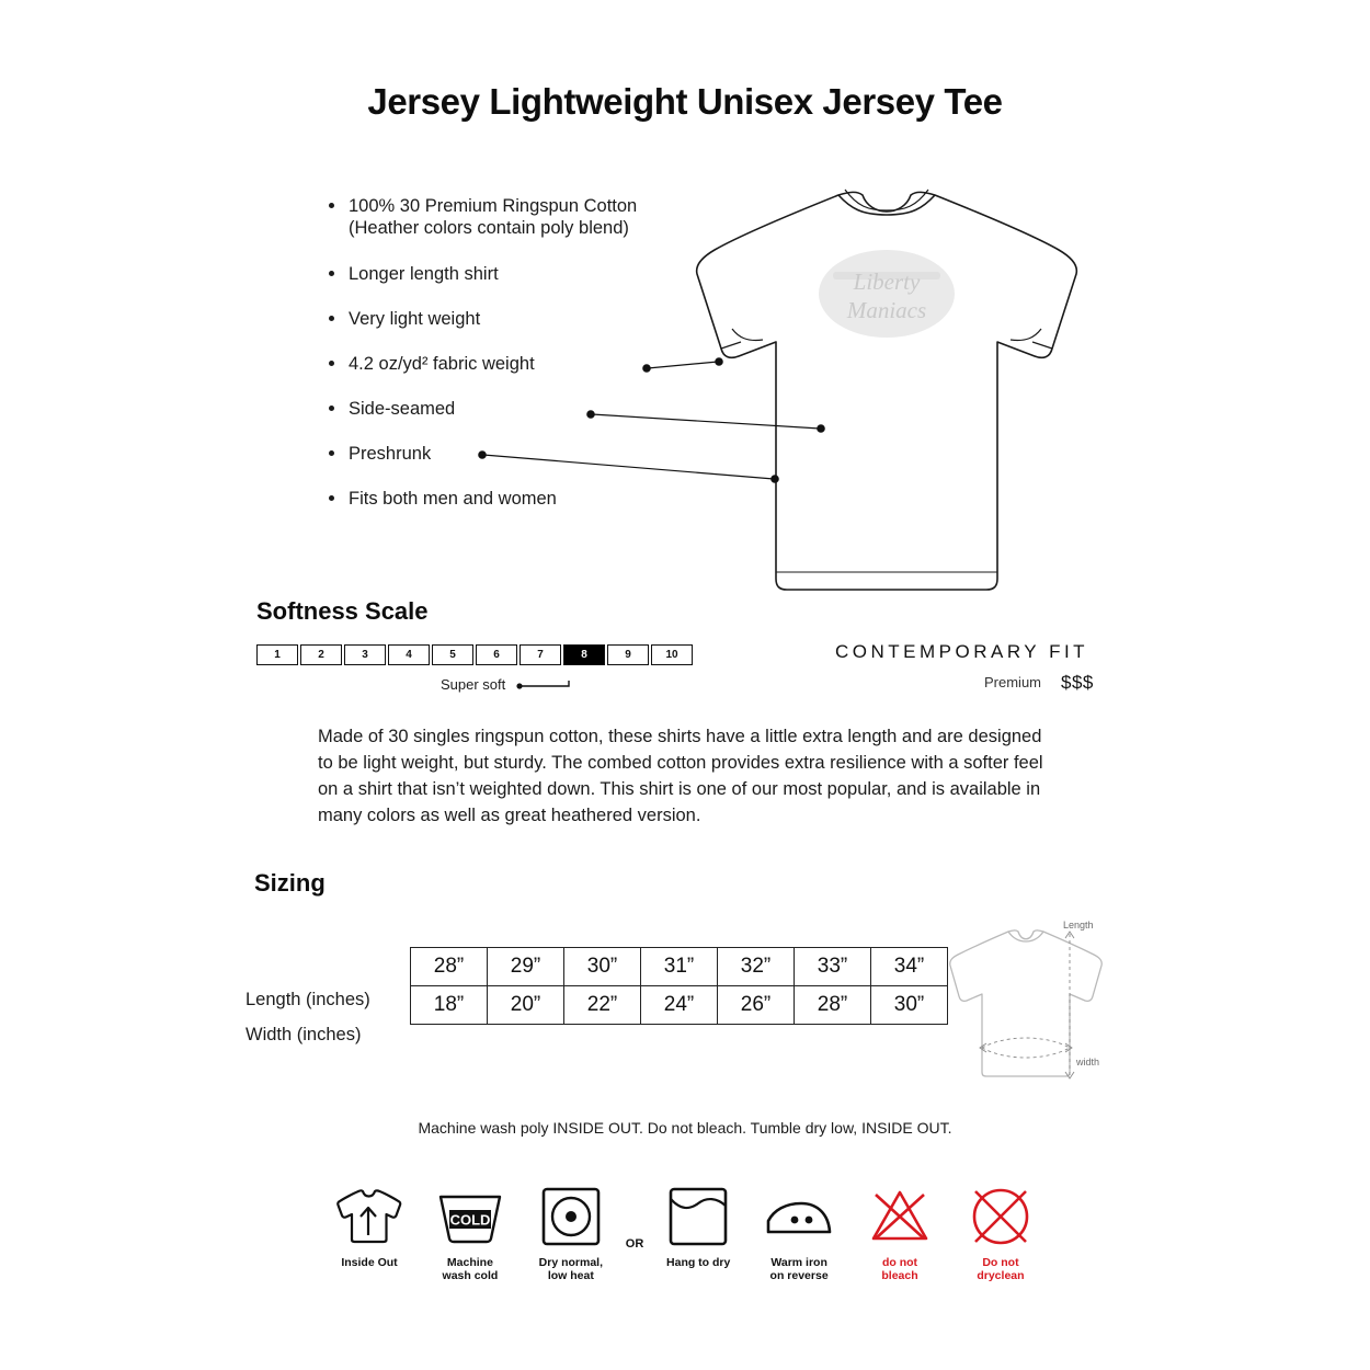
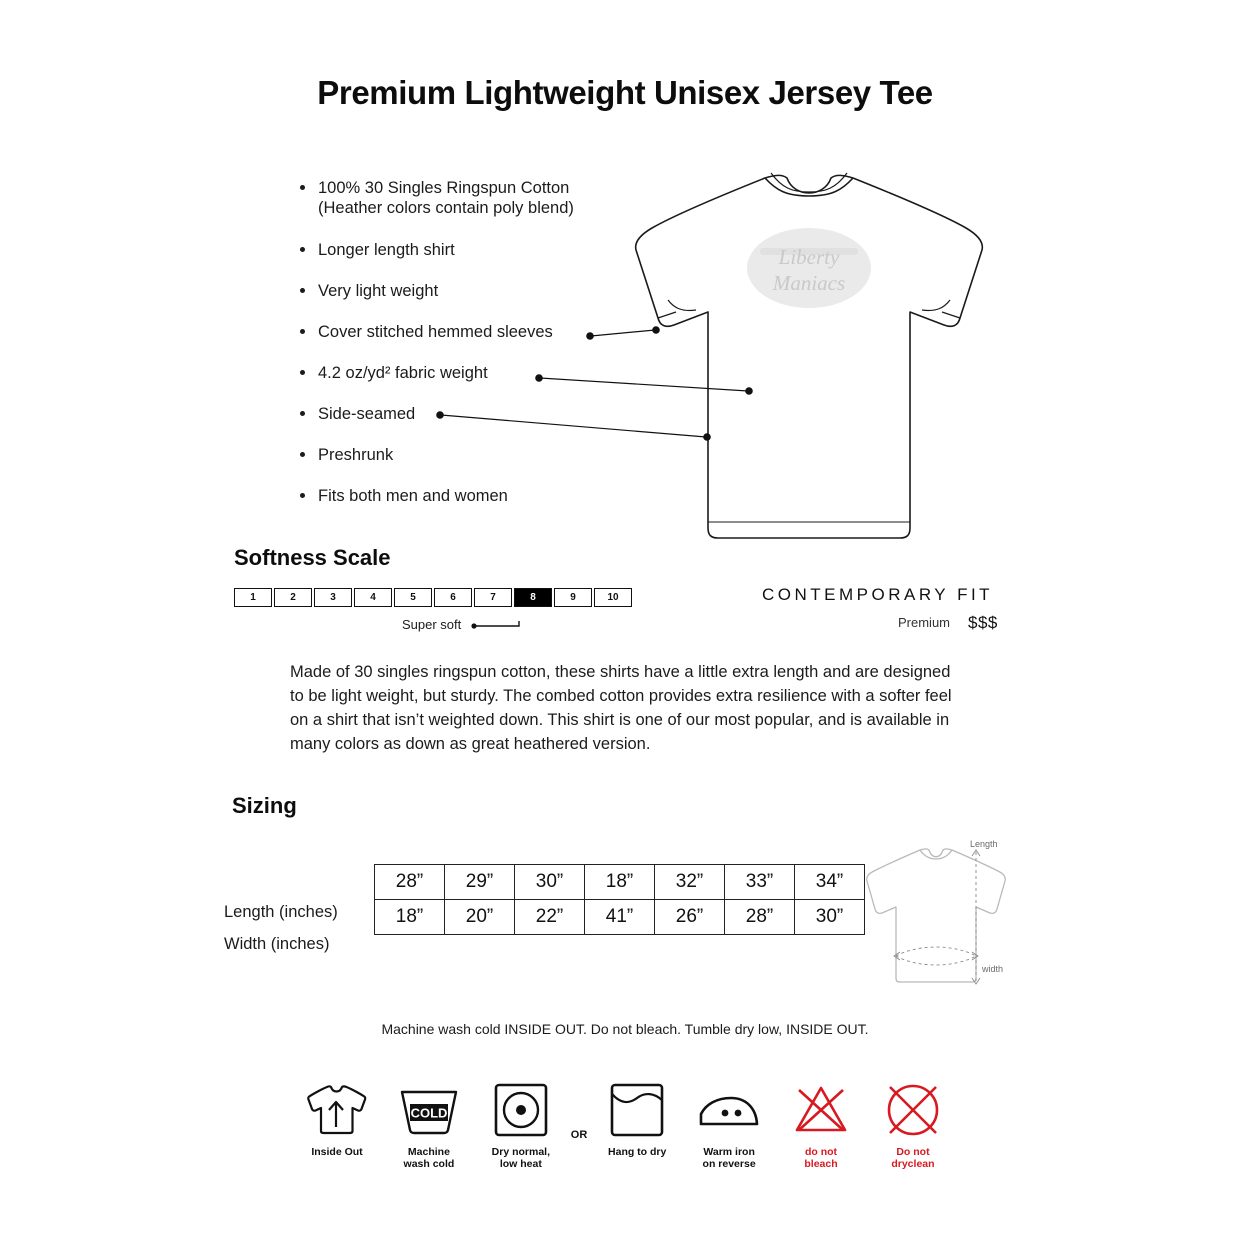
- Jersey Lightweight Unisex Jersey Tee
+ Premium Lightweight Unisex Jersey Tee
- 100% 30 Premium Ringspun Cotton
+ 100% 30 Singles Ringspun Cotton
  (Heather colors contain poly blend)
  Longer length shirt
  Very light weight
+ Cover stitched hemmed sleeves
  4.2 oz/yd² fabric weight
  Side-seamed
  Preshrunk
  Fits both men and women
  Liberty
  Maniacs
  Softness Scale
  1
  2
  3
  4
  5
  6
  7
  8
  9
  10
  Super soft
  CONTEMPORARY FIT
  Premium
  $$$
- Made of 30 singles ringspun cotton, these shirts have a little extra length and are designed to be light weight, but sturdy. The combed cotton provides extra resilience with a softer feel on a shirt that isn’t weighted down. This shirt is one of our most popular, and is available in many colors as well as great heathered version.
+ Made of 30 singles ringspun cotton, these shirts have a little extra length and are designed to be light weight, but sturdy. The combed cotton provides extra resilience with a softer feel on a shirt that isn’t weighted down. This shirt is one of our most popular, and is available in many colors as down as great heathered version.
  Sizing
  Length (inches)
  Width (inches)
- 28”	29”	30”	31”	32”	33”	34”
+ 28”	29”	30”	18”	32”	33”	34”
- 18”	20”	22”	24”	26”	28”	30”
+ 18”	20”	22”	41”	26”	28”	30”
  Length
  width
- Machine wash poly INSIDE OUT. Do not bleach. Tumble dry low, INSIDE OUT.
+ Machine wash cold INSIDE OUT. Do not bleach. Tumble dry low, INSIDE OUT.
  Inside Out
  COLD
  Machine
  wash cold
  Dry normal,
  low heat
  OR
  Hang to dry
  Warm iron
  on reverse
  do not
  bleach
  Do not
  dryclean
